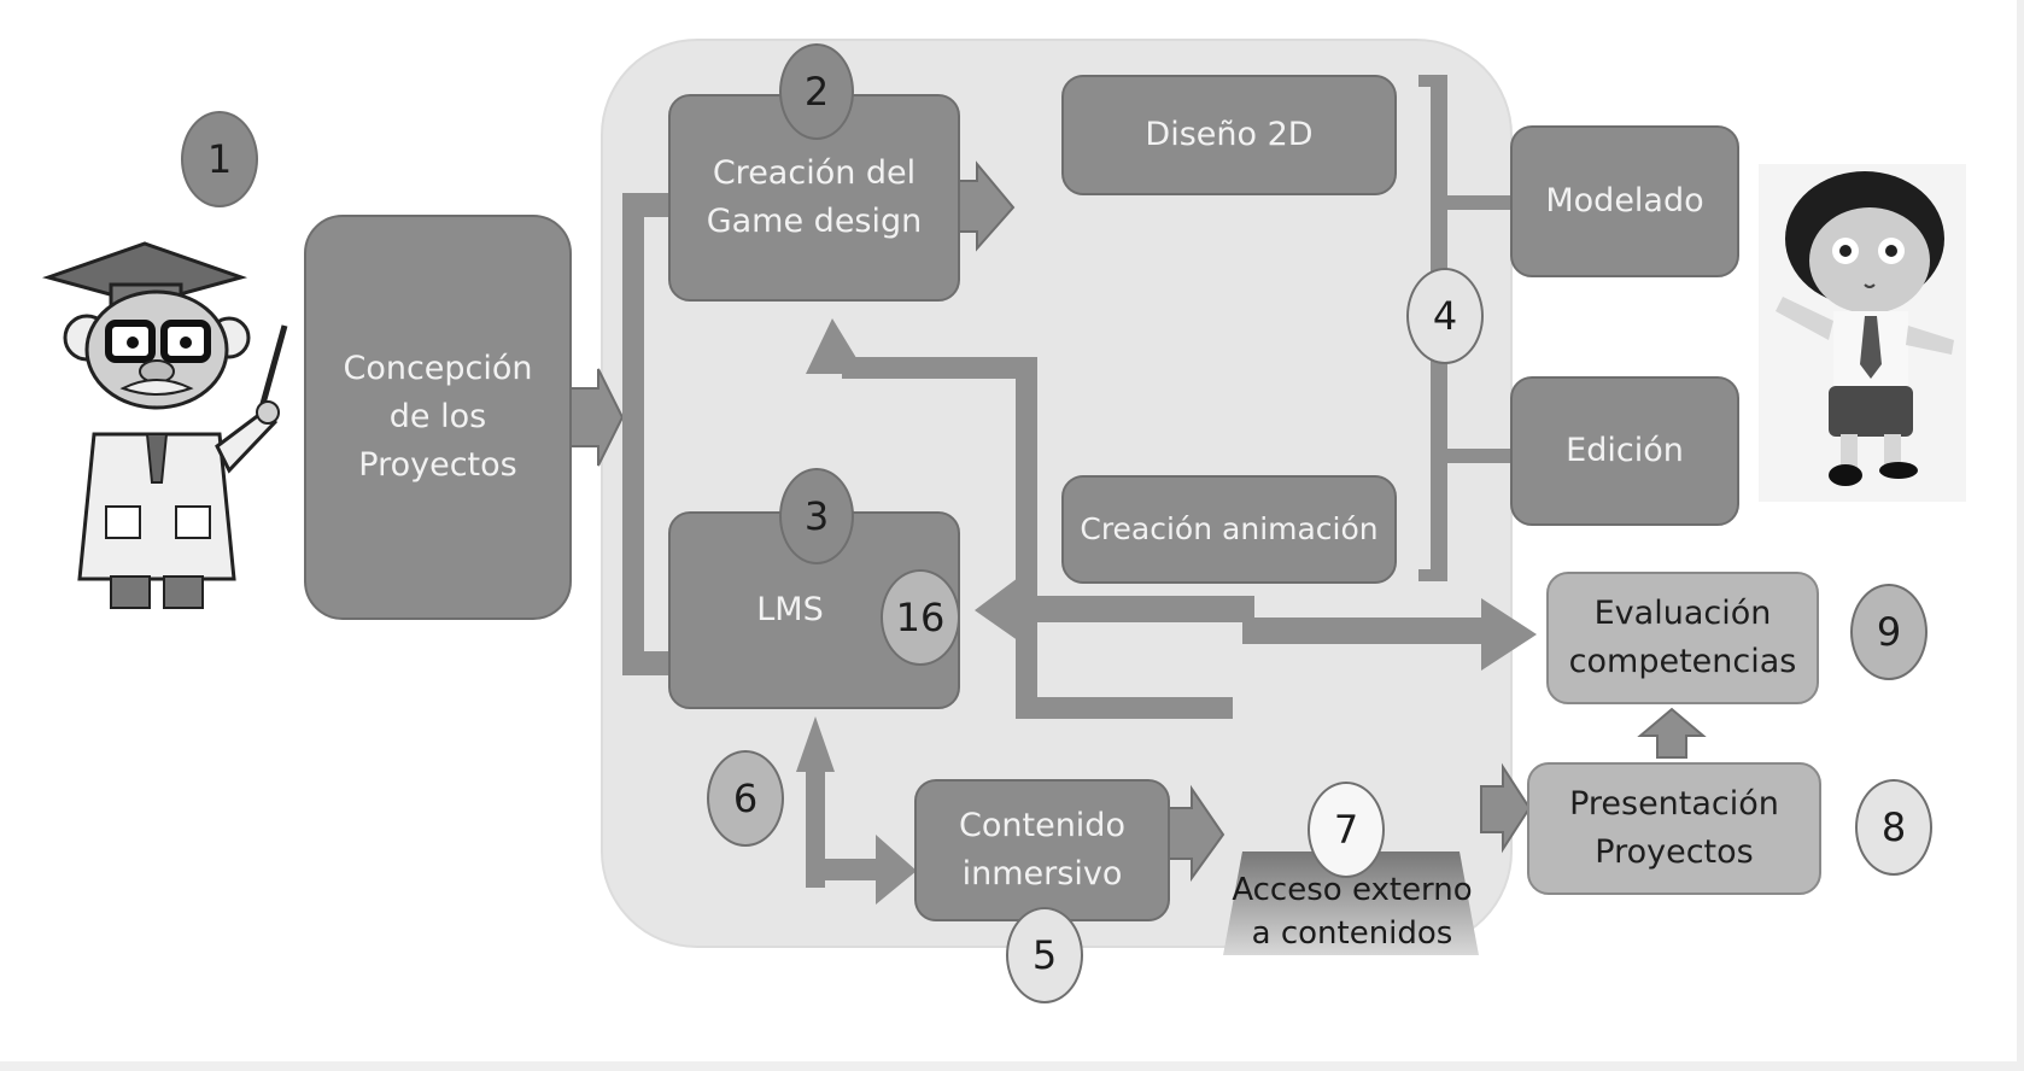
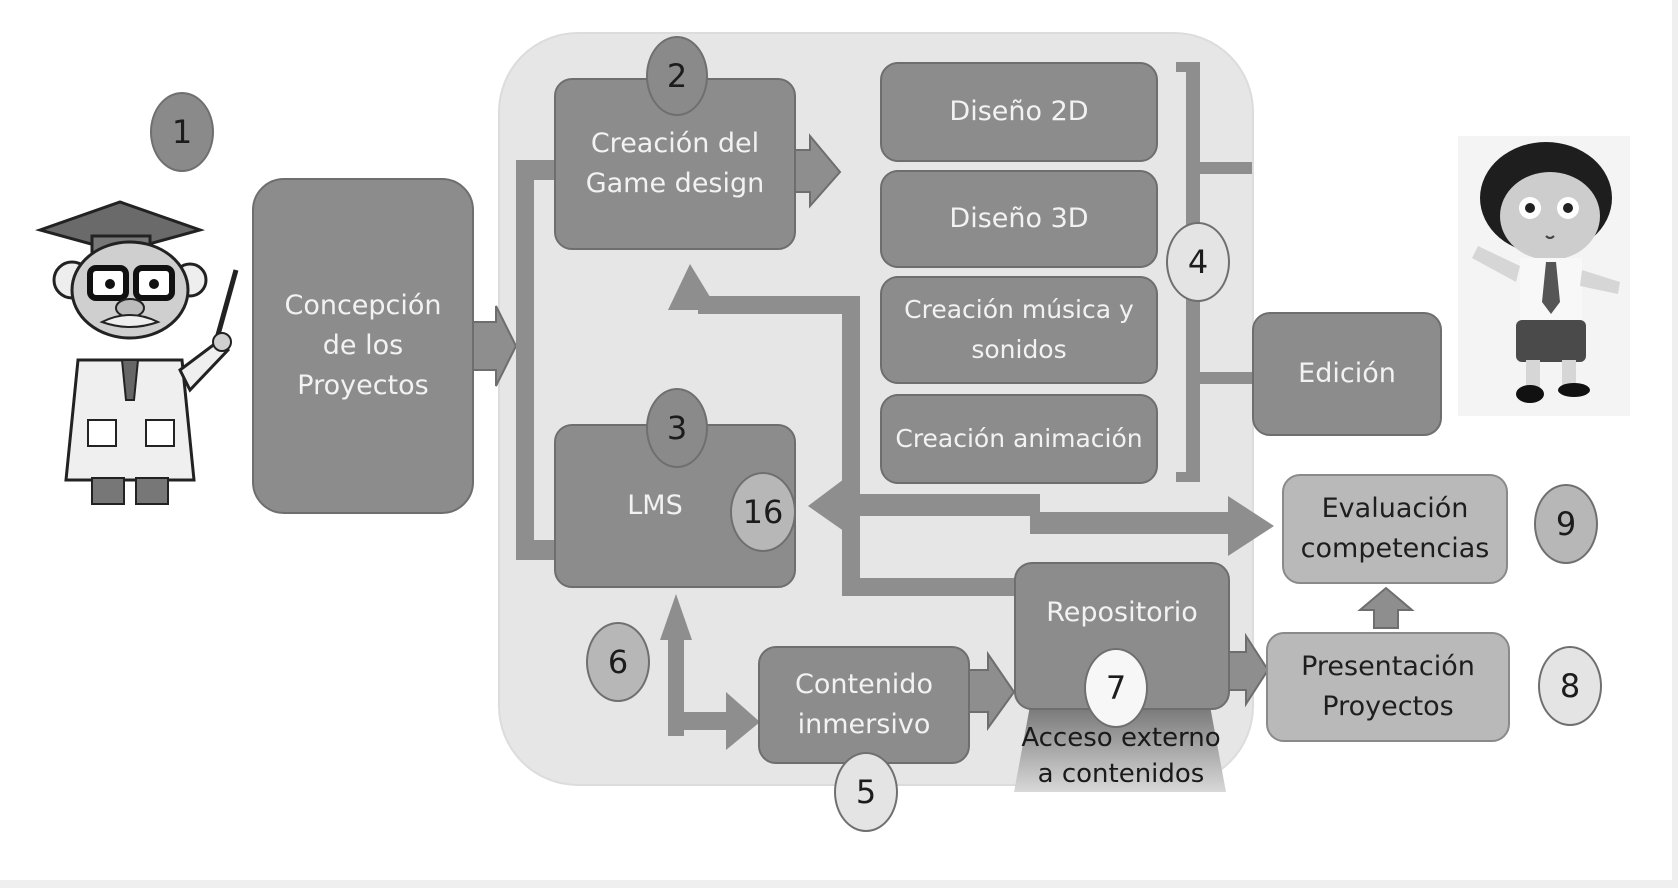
  Concepción
  de los
  Proyectos
  Creación del
  Game design
  LMS
  Diseño 2D
+ Diseño 3D
+ Creación música y
+ sonidos
  Creación animación
- Modelado
  Edición
  Contenido
  inmersivo
+ Repositorio
  Evaluación
  competencias
  Presentación
  Proyectos
  Acceso externo
  a contenidos
  1
  2
  3
  4
  5
  6
  7
  8
  9
  16
